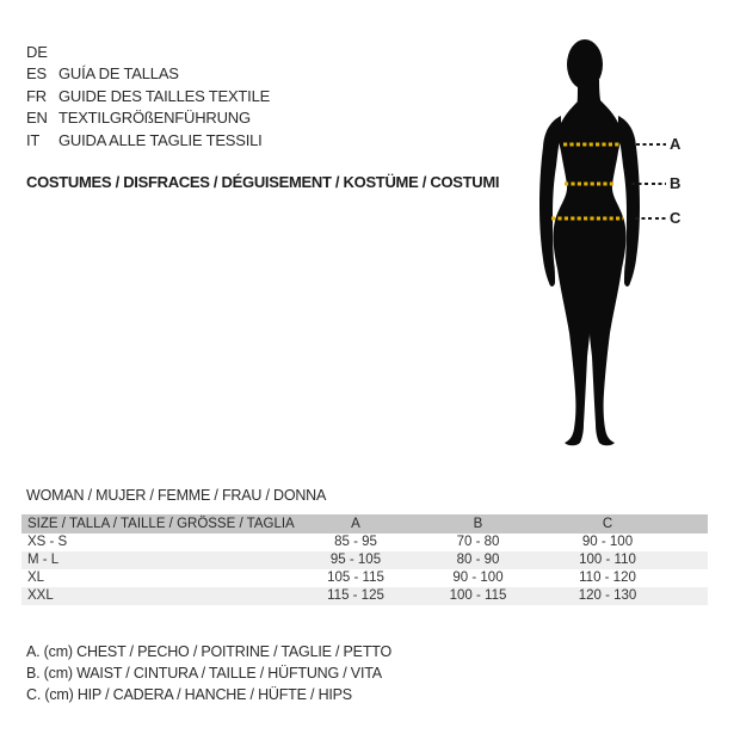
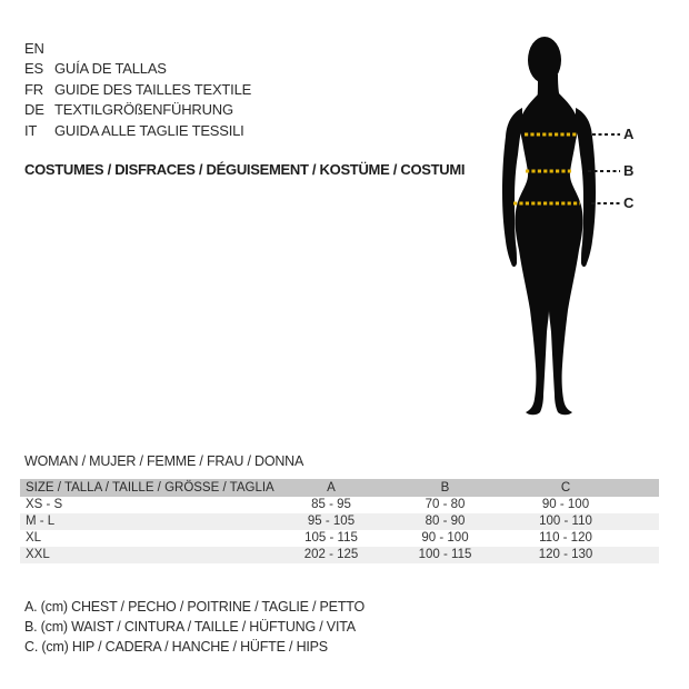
- DE
+ EN
  ES
  GUÍA DE TALLAS
  FR
  GUIDE DES TAILLES TEXTILE
- EN
+ DE
  TEXTILGRÖßENFÜHRUNG
  IT
  GUIDA ALLE TAGLIE TESSILI
  COSTUMES / DISFRACES / DÉGUISEMENT / KOSTÜME / COSTUMI
  A
  B
  C
  WOMAN / MUJER / FEMME / FRAU / DONNA
  SIZE / TALLA / TAILLE / GRÖSSE / TAGLIA	A	B	C
  XS - S	85 - 95	70 - 80	90 - 100
  M - L	95 - 105	80 - 90	100 - 110
  XL	105 - 115	90 - 100	110 - 120
- XXL	115 - 125	100 - 115	120 - 130
+ XXL	202 - 125	100 - 115	120 - 130
  A. (cm) CHEST / PECHO / POITRINE / TAGLIE / PETTO
  B. (cm) WAIST / CINTURA / TAILLE / HÜFTUNG / VITA
  C. (cm) HIP / CADERA / HANCHE / HÜFTE / HIPS
